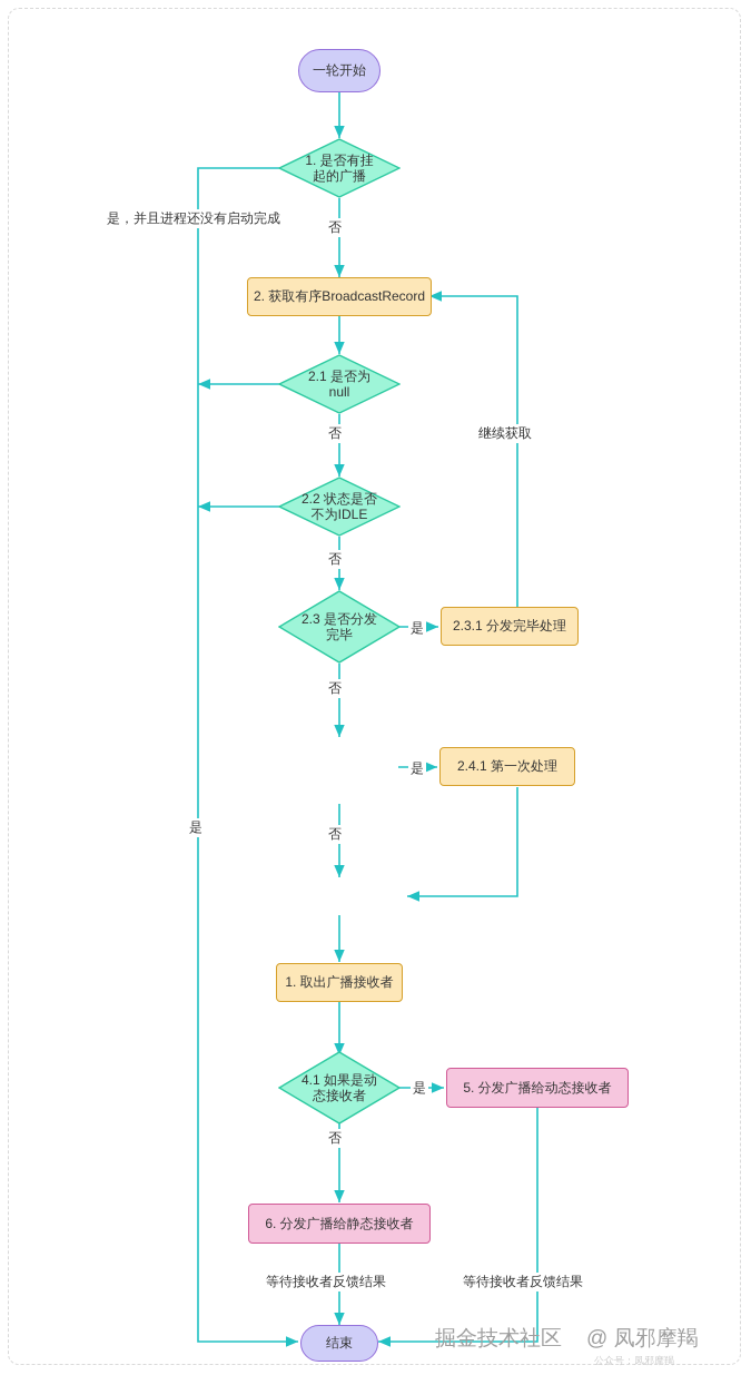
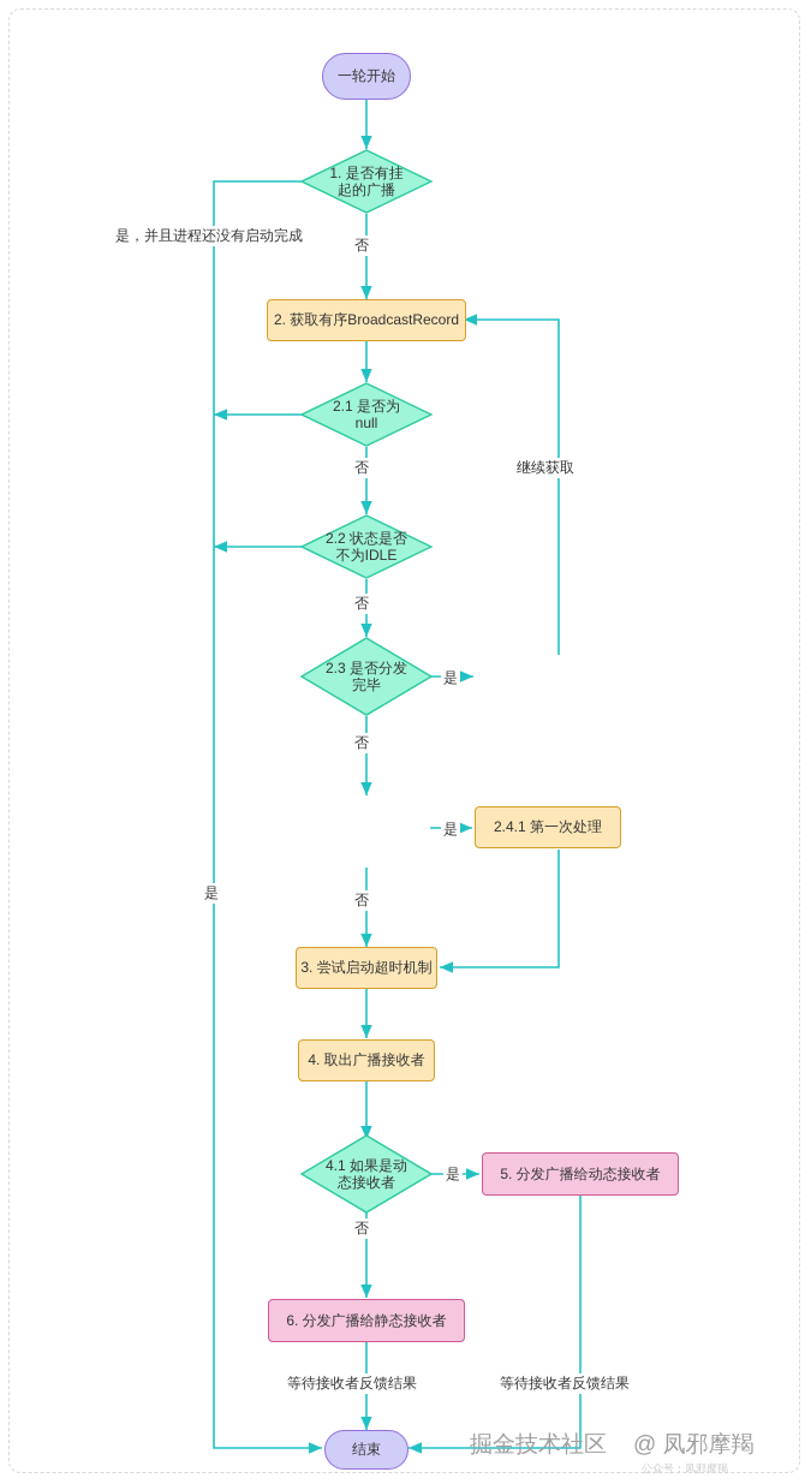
  一轮开始
  1. 是否有挂
  起的广播
  2. 获取有序BroadcastRecord
  2.1 是否为
  null
  2.2 状态是否
  不为IDLE
  2.3 是否分发
  完毕
- 2.3.1 分发完毕处理
  2.4.1 第一次处理
+ 3. 尝试启动超时机制
- 1. 取出广播接收者
+ 4. 取出广播接收者
  4.1 如果是动
  态接收者
  5. 分发广播给动态接收者
  6. 分发广播给静态接收者
  结束
  是，并且进程还没有启动完成
  否
  否
  否
  是
  否
  是
  否
  是
  否
  继续获取
  是
  等待接收者反馈结果
  等待接收者反馈结果
  掘金技术社区
  @ 凤邪摩羯
  公众号：凤邪摩羯
